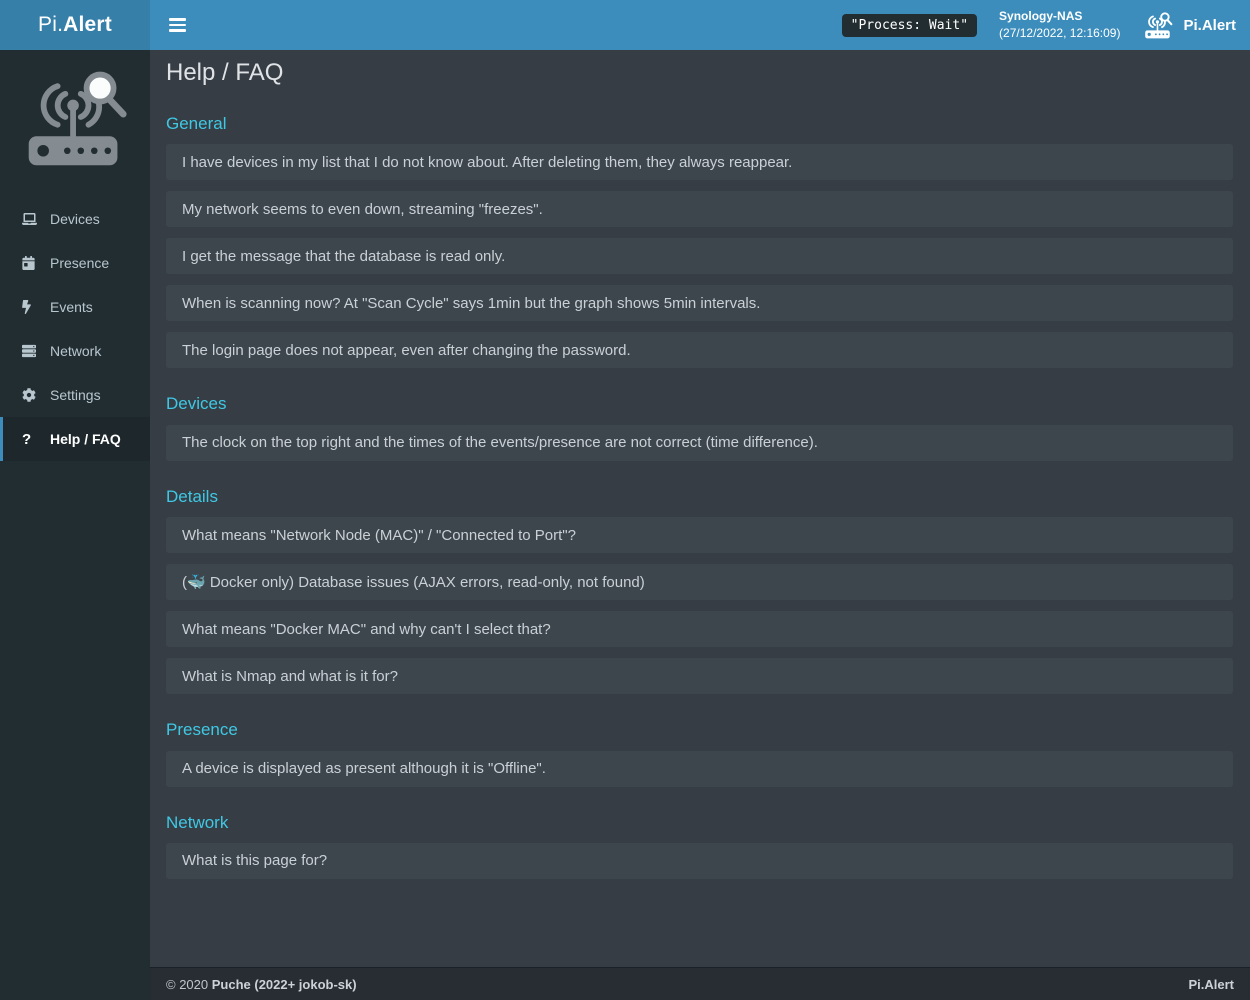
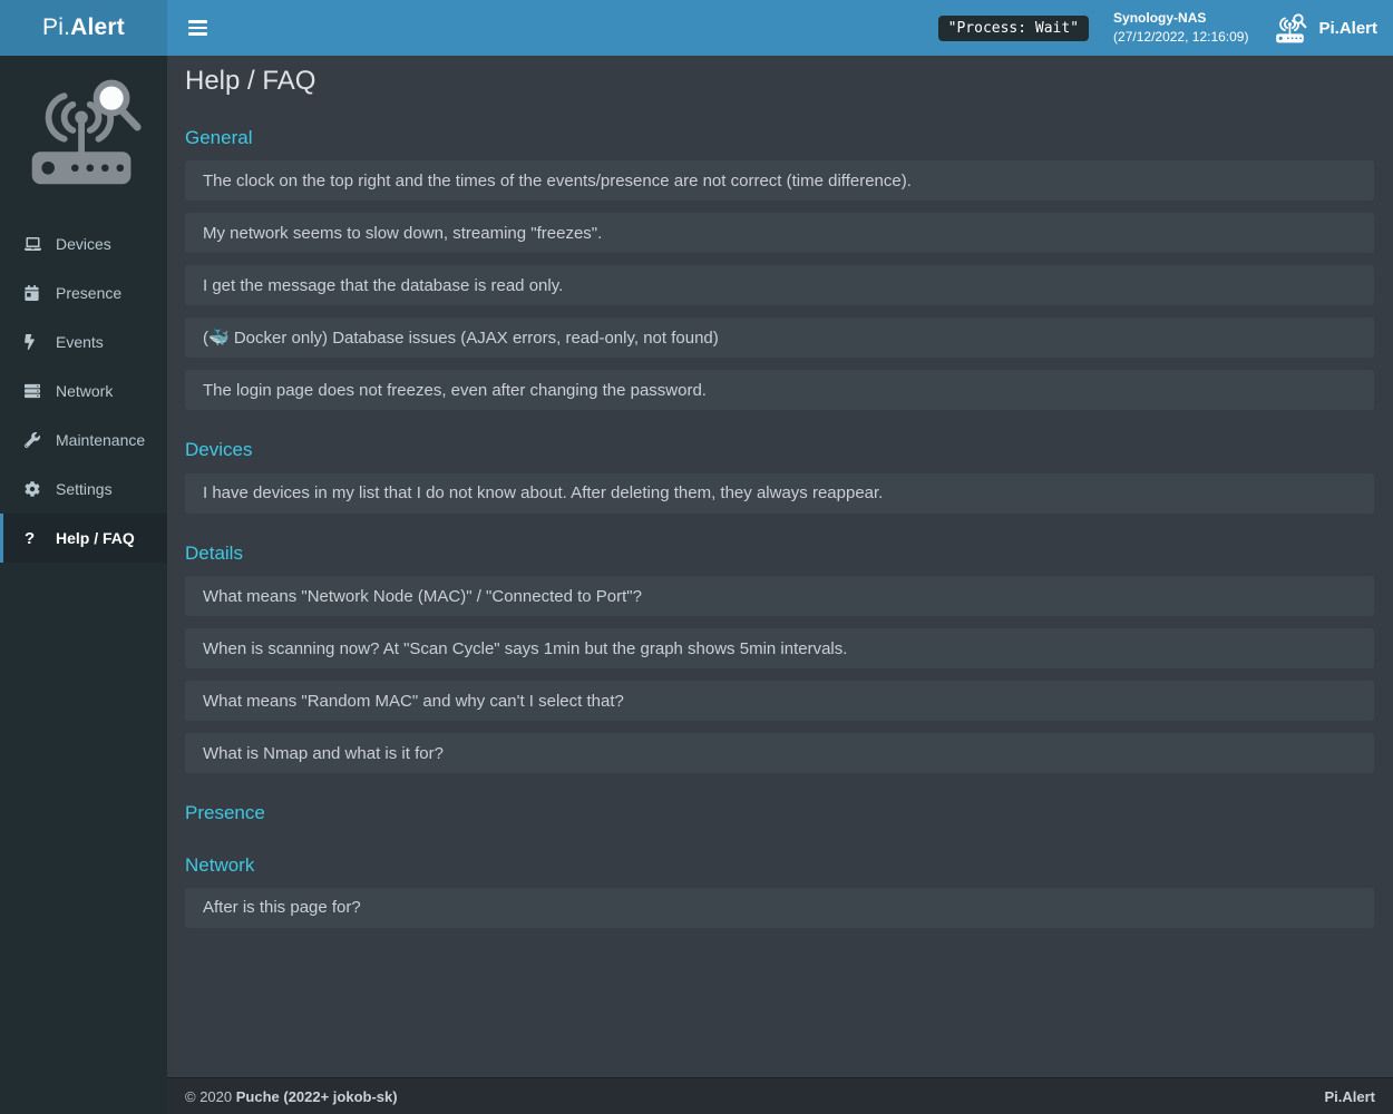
  Pi.Alert
  "Process: Wait"
  Synology-NAS
  (27/12/2022, 12:16:09)
  Pi.Alert
  Devices
  Presence
  Events
  Network
+ Maintenance
  Settings
  ?
  Help / FAQ
  Help / FAQ
  General
- I have devices in my list that I do not know about. After deleting them, they always reappear.
+ The clock on the top right and the times of the events/presence are not correct (time difference).
- My network seems to even down, streaming "freezes".
+ My network seems to slow down, streaming "freezes".
  I get the message that the database is read only.
- When is scanning now? At "Scan Cycle" says 1min but the graph shows 5min intervals.
+ (🐳 Docker only) Database issues (AJAX errors, read-only, not found)
- The login page does not appear, even after changing the password.
+ The login page does not freezes, even after changing the password.
  Devices
- The clock on the top right and the times of the events/presence are not correct (time difference).
+ I have devices in my list that I do not know about. After deleting them, they always reappear.
  Details
  What means "Network Node (MAC)" / "Connected to Port"?
- (🐳 Docker only) Database issues (AJAX errors, read-only, not found)
+ When is scanning now? At "Scan Cycle" says 1min but the graph shows 5min intervals.
- What means "Docker MAC" and why can't I select that?
+ What means "Random MAC" and why can't I select that?
  What is Nmap and what is it for?
  Presence
- A device is displayed as present although it is "Offline".
  Network
- What is this page for?
+ After is this page for?
  © 2020 Puche (2022+ jokob-sk)
  Pi.Alert
